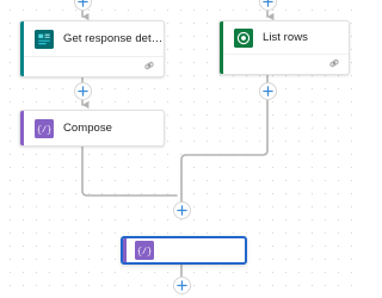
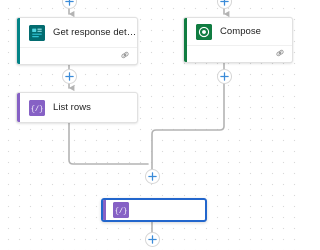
  Get response detail
- List rows
+ Compose
  {/}
- Compose
+ List rows
  {/}
